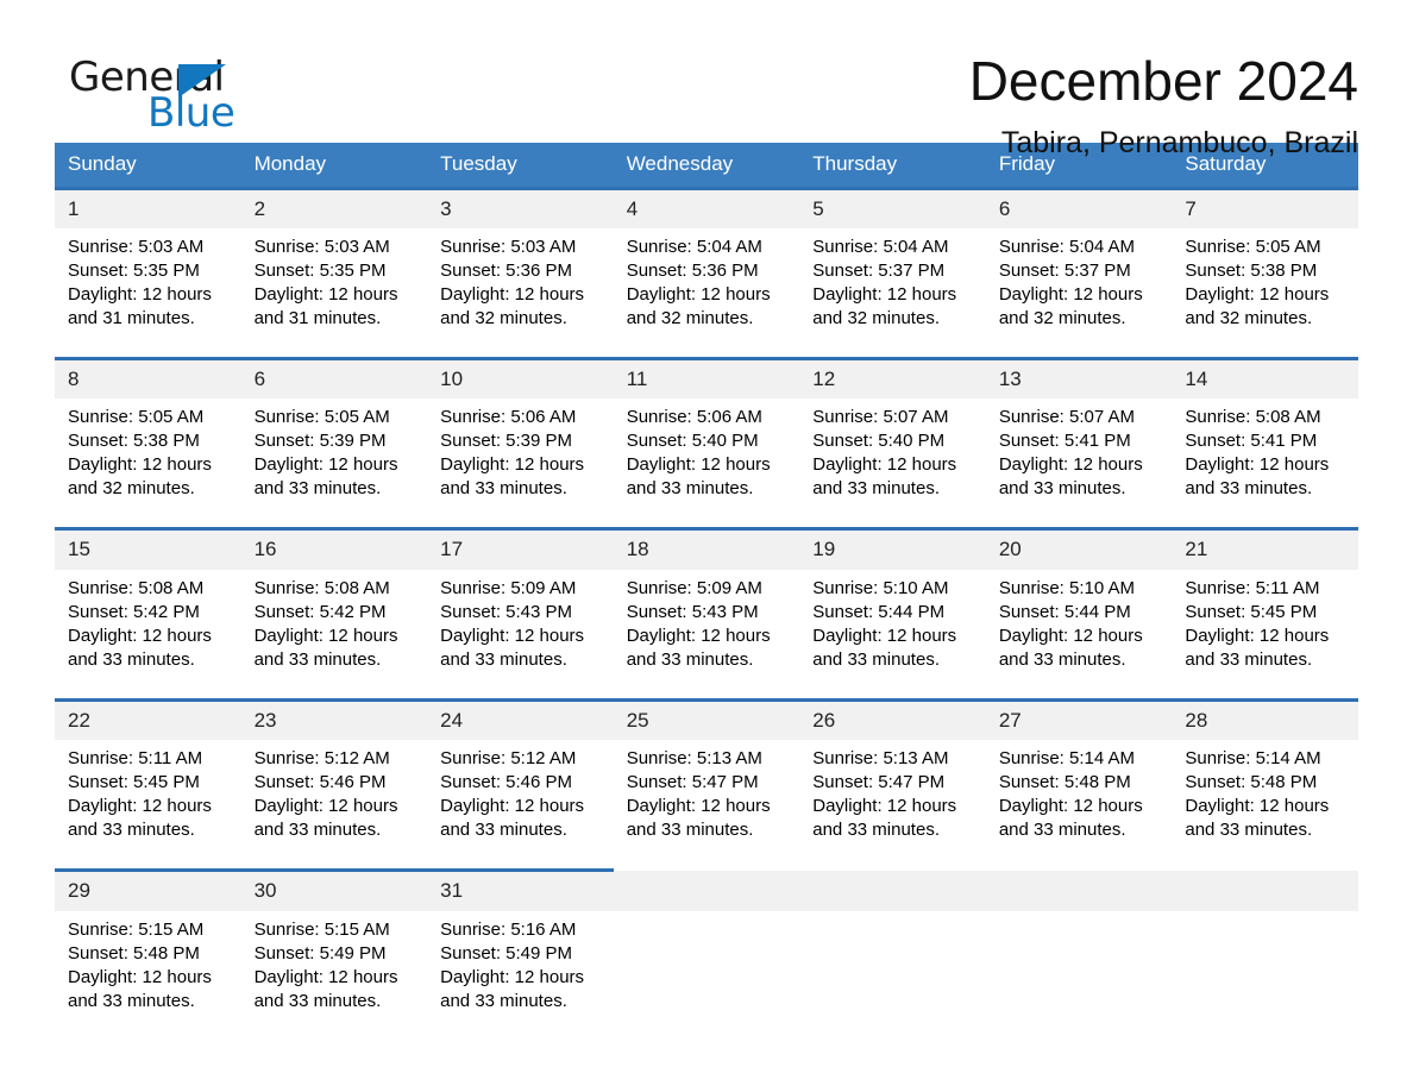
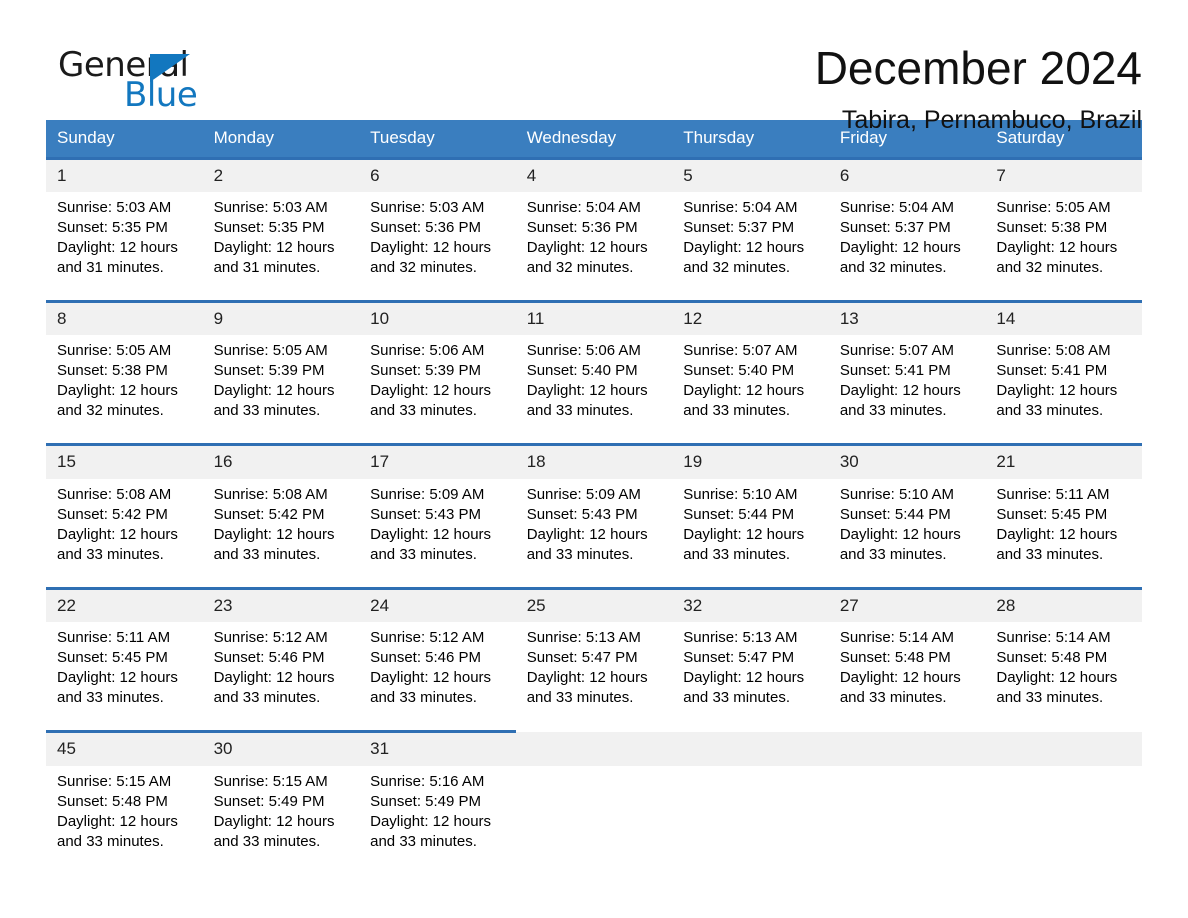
  General
  Blue
  December 2024
  Tabira, Pernambuco, Brazil
  Sunday	Monday	Tuesday	Wednesday	Thursday	Friday	Saturday
- 1	2	3	4	5	6	7
+ 1	2	6	4	5	6	7
  Sunrise: 5:03 AM Sunset: 5:35 PM Daylight: 12 hours and 31 minutes.	Sunrise: 5:03 AM Sunset: 5:35 PM Daylight: 12 hours and 31 minutes.	Sunrise: 5:03 AM Sunset: 5:36 PM Daylight: 12 hours and 32 minutes.	Sunrise: 5:04 AM Sunset: 5:36 PM Daylight: 12 hours and 32 minutes.	Sunrise: 5:04 AM Sunset: 5:37 PM Daylight: 12 hours and 32 minutes.	Sunrise: 5:04 AM Sunset: 5:37 PM Daylight: 12 hours and 32 minutes.	Sunrise: 5:05 AM Sunset: 5:38 PM Daylight: 12 hours and 32 minutes.
- 8	6	10	11	12	13	14
+ 8	9	10	11	12	13	14
  Sunrise: 5:05 AM Sunset: 5:38 PM Daylight: 12 hours and 32 minutes.	Sunrise: 5:05 AM Sunset: 5:39 PM Daylight: 12 hours and 33 minutes.	Sunrise: 5:06 AM Sunset: 5:39 PM Daylight: 12 hours and 33 minutes.	Sunrise: 5:06 AM Sunset: 5:40 PM Daylight: 12 hours and 33 minutes.	Sunrise: 5:07 AM Sunset: 5:40 PM Daylight: 12 hours and 33 minutes.	Sunrise: 5:07 AM Sunset: 5:41 PM Daylight: 12 hours and 33 minutes.	Sunrise: 5:08 AM Sunset: 5:41 PM Daylight: 12 hours and 33 minutes.
- 15	16	17	18	19	20	21
+ 15	16	17	18	19	30	21
  Sunrise: 5:08 AM Sunset: 5:42 PM Daylight: 12 hours and 33 minutes.	Sunrise: 5:08 AM Sunset: 5:42 PM Daylight: 12 hours and 33 minutes.	Sunrise: 5:09 AM Sunset: 5:43 PM Daylight: 12 hours and 33 minutes.	Sunrise: 5:09 AM Sunset: 5:43 PM Daylight: 12 hours and 33 minutes.	Sunrise: 5:10 AM Sunset: 5:44 PM Daylight: 12 hours and 33 minutes.	Sunrise: 5:10 AM Sunset: 5:44 PM Daylight: 12 hours and 33 minutes.	Sunrise: 5:11 AM Sunset: 5:45 PM Daylight: 12 hours and 33 minutes.
- 22	23	24	25	26	27	28
+ 22	23	24	25	32	27	28
  Sunrise: 5:11 AM Sunset: 5:45 PM Daylight: 12 hours and 33 minutes.	Sunrise: 5:12 AM Sunset: 5:46 PM Daylight: 12 hours and 33 minutes.	Sunrise: 5:12 AM Sunset: 5:46 PM Daylight: 12 hours and 33 minutes.	Sunrise: 5:13 AM Sunset: 5:47 PM Daylight: 12 hours and 33 minutes.	Sunrise: 5:13 AM Sunset: 5:47 PM Daylight: 12 hours and 33 minutes.	Sunrise: 5:14 AM Sunset: 5:48 PM Daylight: 12 hours and 33 minutes.	Sunrise: 5:14 AM Sunset: 5:48 PM Daylight: 12 hours and 33 minutes.
- 29	30	31
+ 45	30	31
  Sunrise: 5:15 AM Sunset: 5:48 PM Daylight: 12 hours and 33 minutes.	Sunrise: 5:15 AM Sunset: 5:49 PM Daylight: 12 hours and 33 minutes.	Sunrise: 5:16 AM Sunset: 5:49 PM Daylight: 12 hours and 33 minutes.
